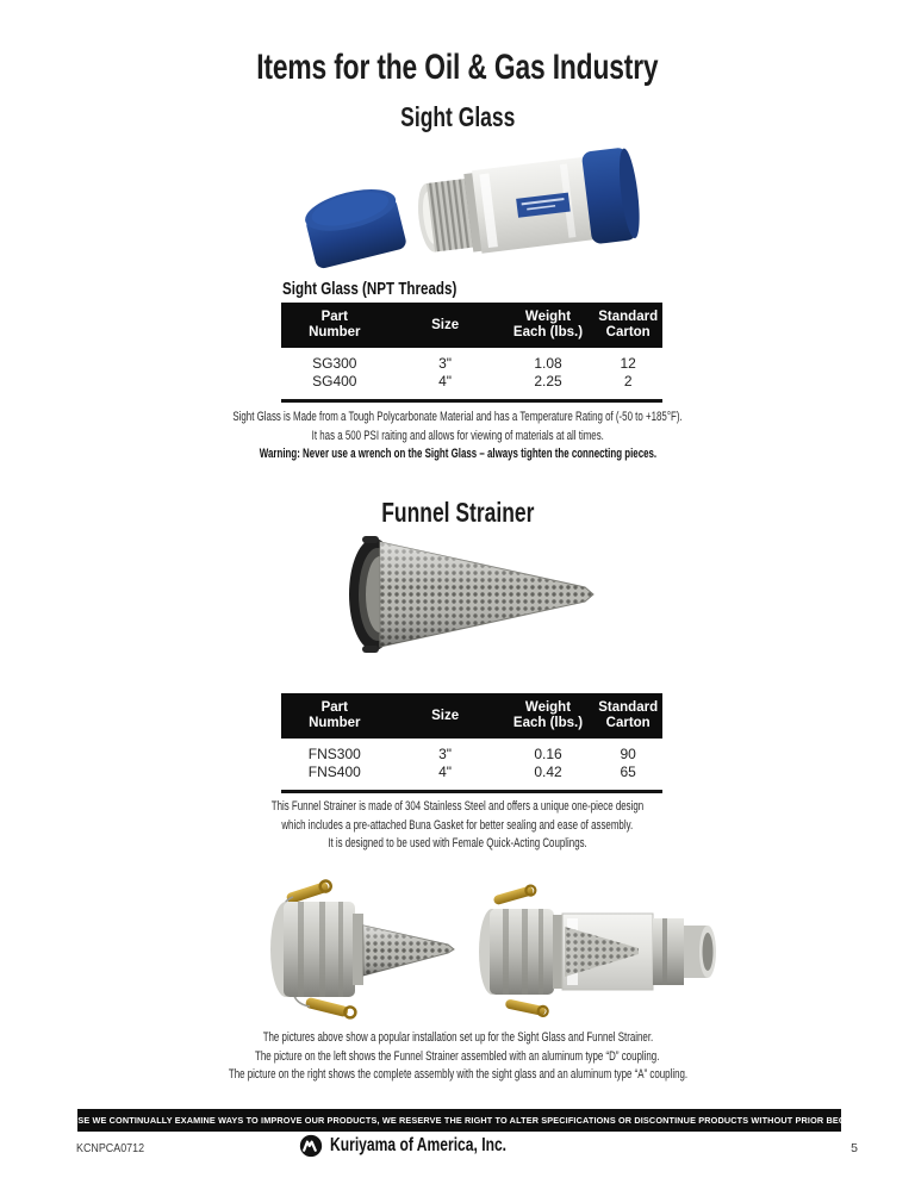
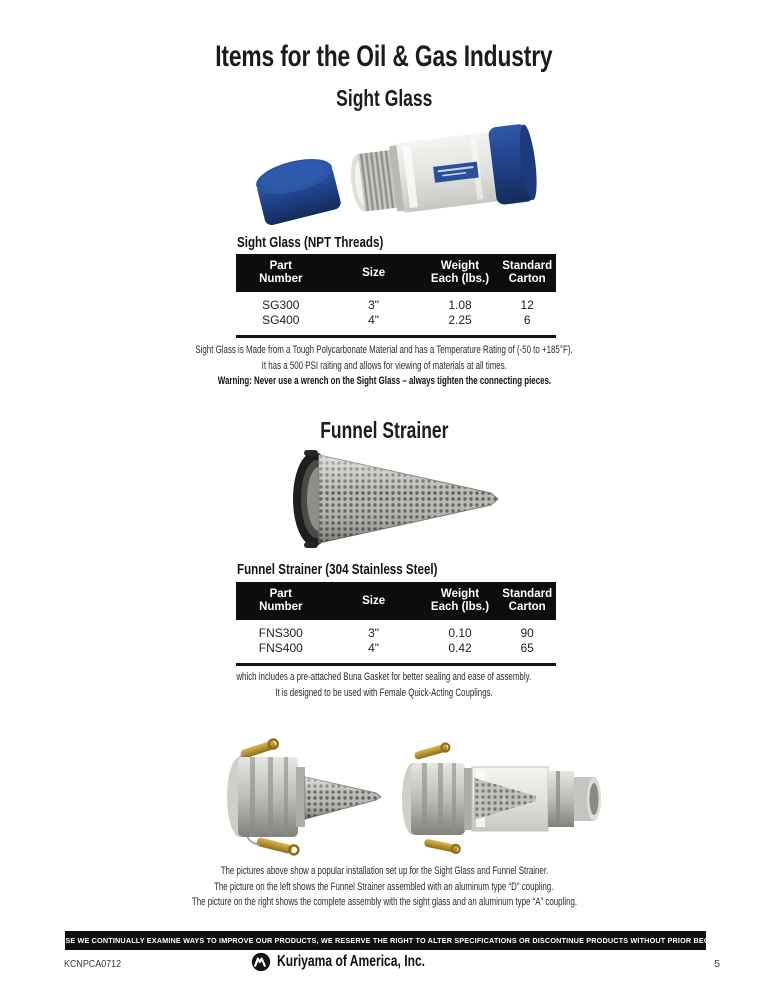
  Items for the Oil & Gas Industry
  Sight Glass
  Sight Glass (NPT Threads)
  Part
  Number
  Size
  Weight
  Each (lbs.)
  Standard
  Carton
  SG300
  3"
  1.08
  12
  SG400
  4"
  2.25
- 2
+ 6
  Sight Glass is Made from a Tough Polycarbonate Material and has a Temperature Rating of (-50 to +185°F).
  It has a 500 PSI raiting and allows for viewing of materials at all times.
  Warning: Never use a wrench on the Sight Glass – always tighten the connecting pieces.
  Funnel Strainer
+ Funnel Strainer (304 Stainless Steel)
  Part
  Number
  Size
  Weight
  Each (lbs.)
  Standard
  Carton
  FNS300
  3"
- 0.16
+ 0.10
  90
  FNS400
  4"
  0.42
  65
- This Funnel Strainer is made of 304 Stainless Steel and offers a unique one-piece design
  which includes a pre-attached Buna Gasket for better sealing and ease of assembly.
  It is designed to be used with Female Quick-Acting Couplings.
  The pictures above show a popular installation set up for the Sight Glass and Funnel Strainer.
  The picture on the left shows the Funnel Strainer assembled with an aluminum type “D” coupling.
  The picture on the right shows the complete assembly with the sight glass and an aluminum type “A” coupling.
  BECAUSE WE CONTINUALLY EXAMINE WAYS TO IMPROVE OUR PRODUCTS, WE RESERVE THE RIGHT TO ALTER SPECIFICATIONS OR DISCONTINUE PRODUCTS WITHOUT PRIOR BECAUSE.
  KCNPCA0712
  Kuriyama of America, Inc.
  5
